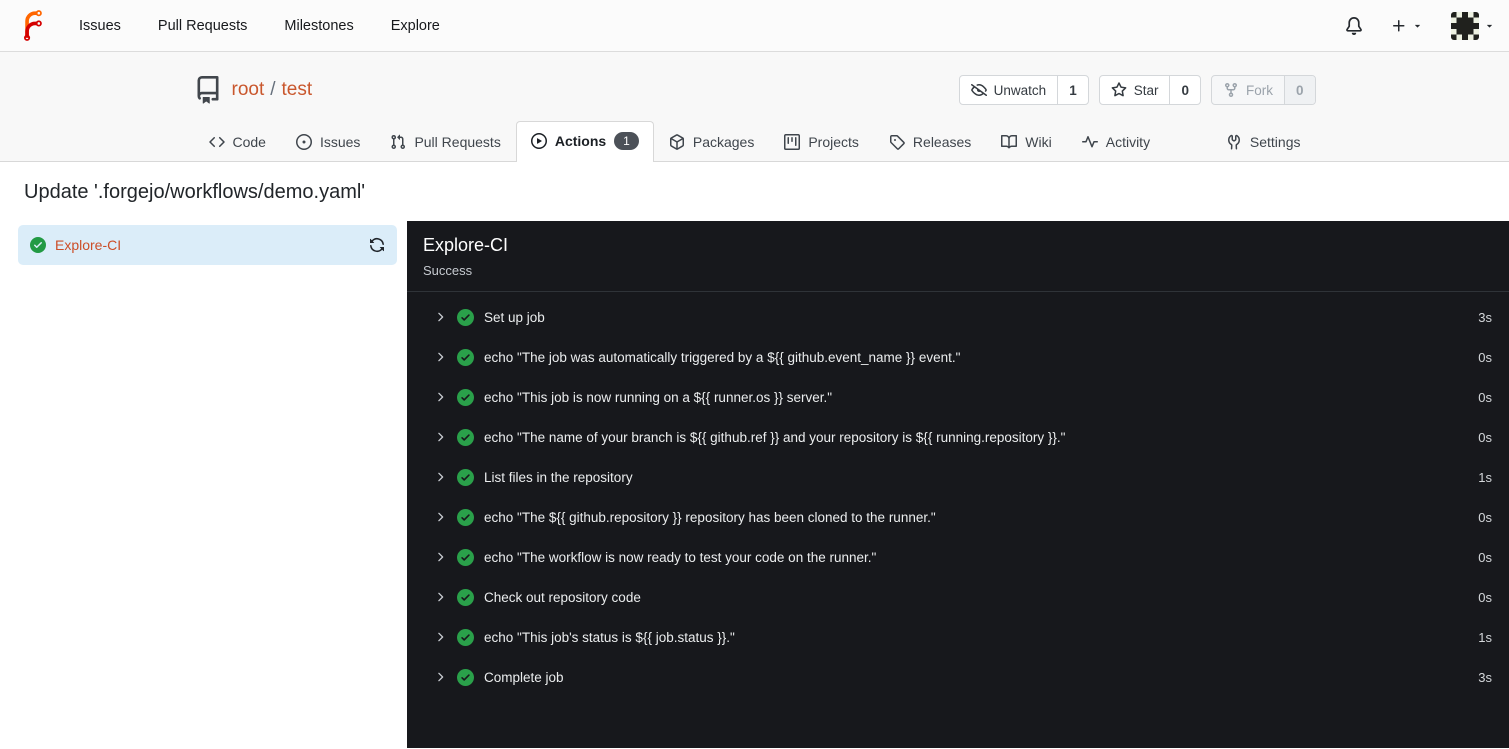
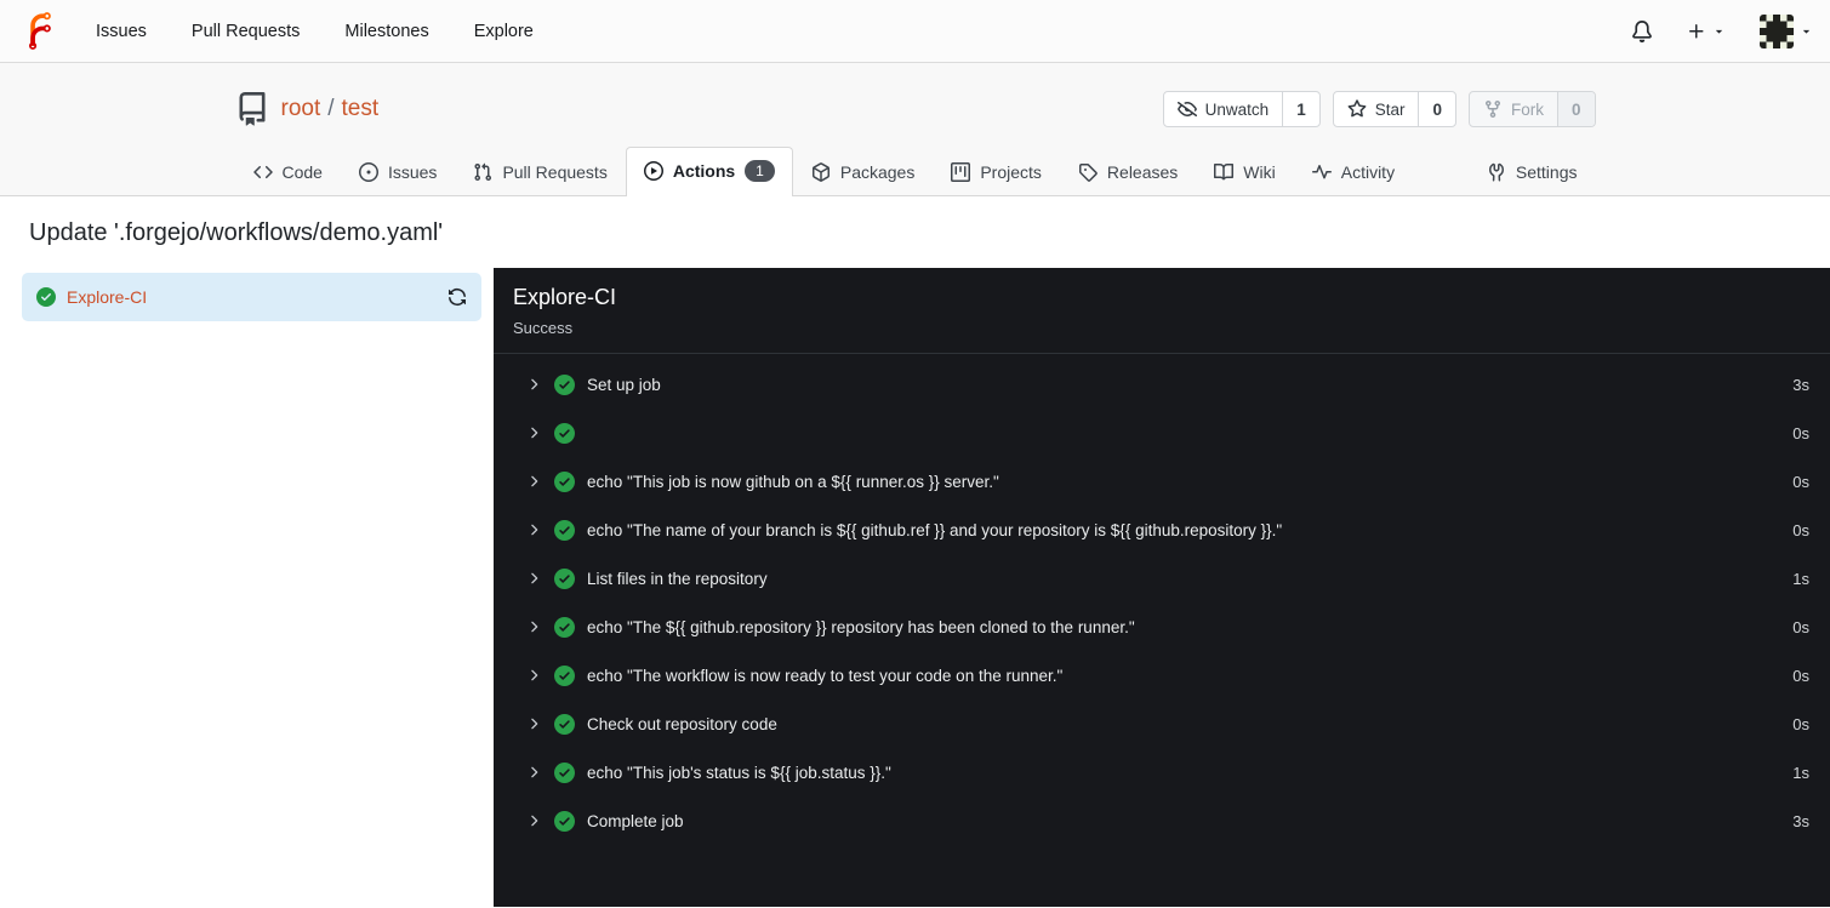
  Issues
  Pull Requests
  Milestones
  Explore
  root
  /
  test
  Unwatch
  1
  Star
  0
  Fork
  0
  Code
  Issues
  Pull Requests
  Actions
  1
  Packages
  Projects
  Releases
  Wiki
  Activity
  Settings
  Update '.forgejo/workflows/demo.yaml'
  Explore-CI
  Explore-CI
  Success
  Set up job
  3s
- echo "The job was automatically triggered by a ${{ github.event_name }} event."
  0s
- echo "This job is now running on a ${{ runner.os }} server."
+ echo "This job is now github on a ${{ runner.os }} server."
  0s
- echo "The name of your branch is ${{ github.ref }} and your repository is ${{ running.repository }}."
+ echo "The name of your branch is ${{ github.ref }} and your repository is ${{ github.repository }}."
  0s
  List files in the repository
  1s
  echo "The ${{ github.repository }} repository has been cloned to the runner."
  0s
  echo "The workflow is now ready to test your code on the runner."
  0s
  Check out repository code
  0s
  echo "This job's status is ${{ job.status }}."
  1s
  Complete job
  3s
